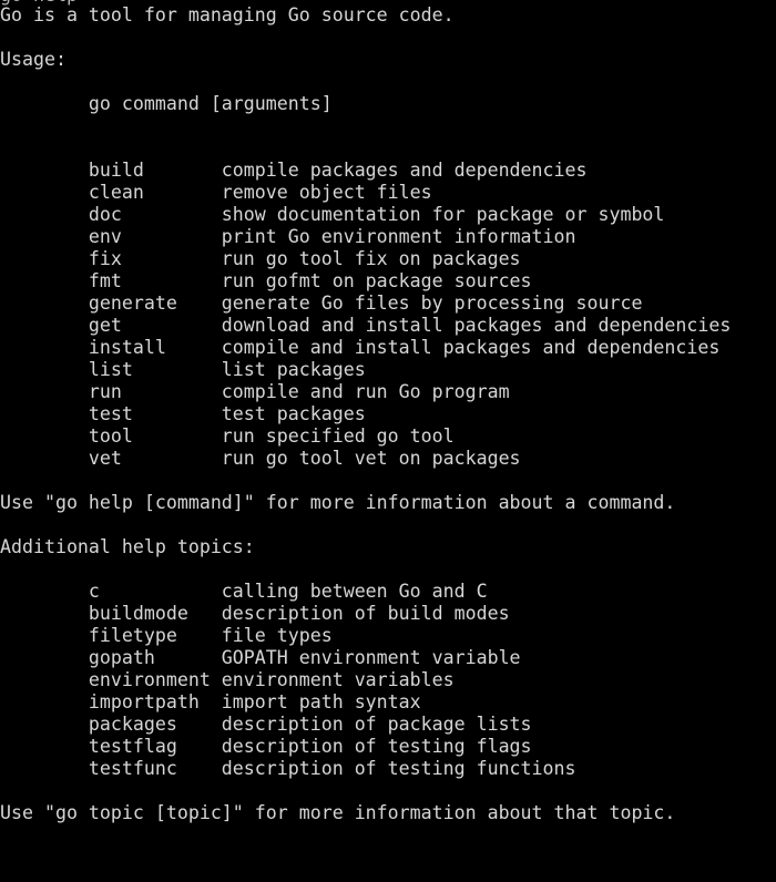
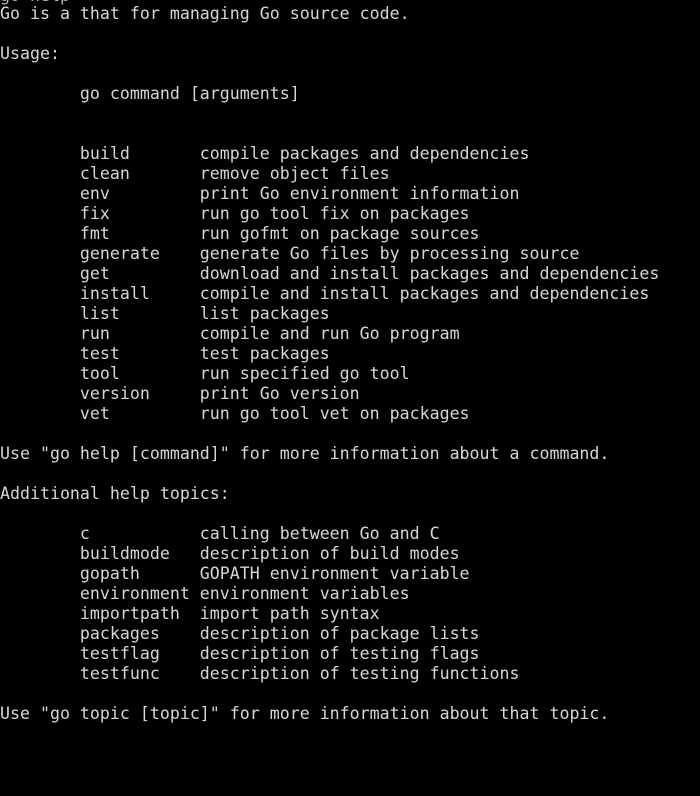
- Go is a tool for managing Go source code.
+ Go is a that for managing Go source code.
  Usage:
  go command [arguments]
  build compile packages and dependencies
  clean remove object files
- doc show documentation for package or symbol
  env print Go environment information
  fix run go tool fix on packages
  fmt run gofmt on package sources
  generate generate Go files by processing source
  get download and install packages and dependencies
  install compile and install packages and dependencies
  list list packages
  run compile and run Go program
  test test packages
  tool run specified go tool
+ version print Go version
  vet run go tool vet on packages
  Use "go help [command]" for more information about a command.
  Additional help topics:
  c calling between Go and C
  buildmode description of build modes
- filetype file types
  gopath GOPATH environment variable
  environment environment variables
  importpath import path syntax
  packages description of package lists
  testflag description of testing flags
  testfunc description of testing functions
  Use "go topic [topic]" for more information about that topic.
